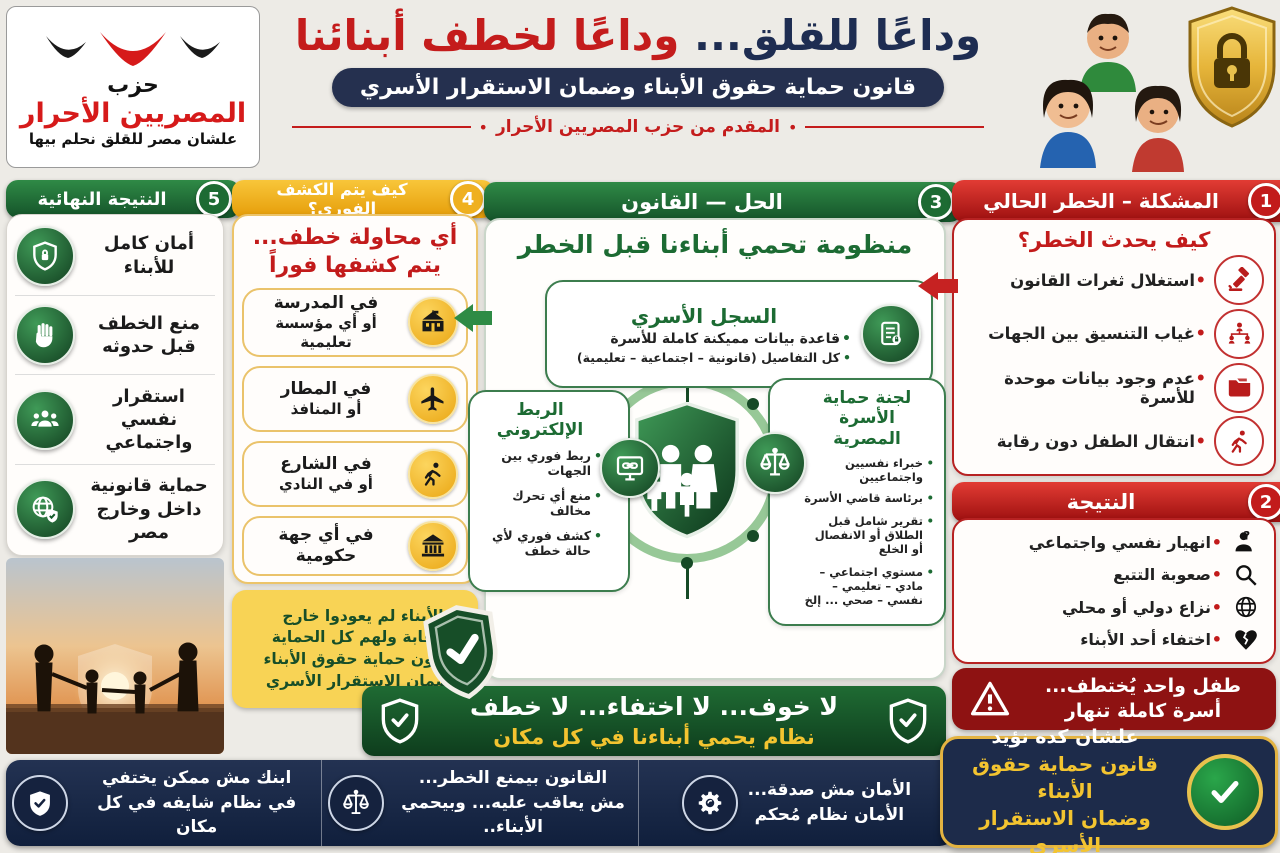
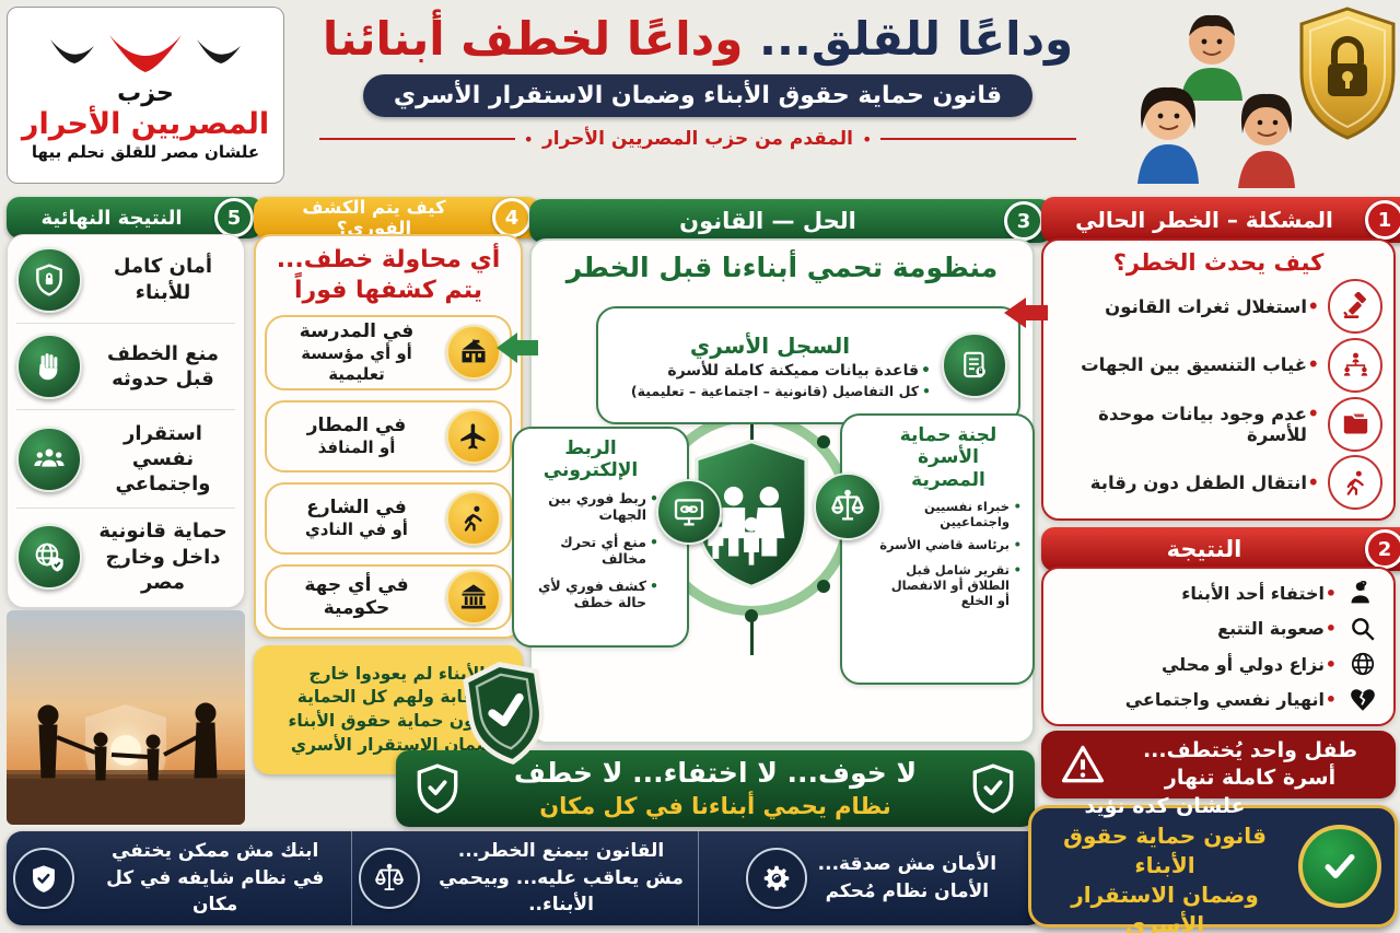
  حزب
  المصريين الأحرار
  علشان مصر للقلق نحلم بيها
  وداعًا للقلق... وداعًا لخطف أبنائنا
  قانون حماية حقوق الأبناء وضمان الاستقرار الأسري
  •
  المقدم من حزب المصريين الأحرار
  •
  5
  النتيجة النهائية
  أمان كامل
  للأبناء
  منع الخطف
  قبل حدوثه
  استقرار نفسي
  واجتماعي
  حماية قانونية
  داخل وخارج مصر
  4
  كيف يتم الكشف الفوري؟
  أي محاولة خطف...
  يتم كشفها فوراً
  في المدرسة
  أو أي مؤسسة تعليمية
  في المطار
  أو المنافذ
  في الشارع
  أو في النادي
  في أي جهة حكومية
  أبناء لم يعودوا خارجابة ولهم كل الحمايةن حماية حقوق الأبناءمان الاستقرار الأسري
  3
  الحل — القانون
  منظومة تحمي أبناءنا قبل الخطر
  السجل الأسري
  قاعدة بيانات مميكنة كاملة للأسرة
  كل التفاصيل (قانونية – اجتماعية – تعليمية)
  الربط الإلكتروني
  ربط فوري بين الجهات
  منع أي تحرك مخالف
  كشف فوري لأي حالة خطف
  لجنة حماية الأسرة
  المصرية
  خبراء نفسيين واجتماعيين
  برئاسة قاضي الأسرة
  تقرير شامل قبل الطلاق أو الانفصال أو الخلع
- مستوي اجتماعي – مادي – تعليمي – نفسي – صحي ... إلخ
  1
  المشكلة – الخطر الحالي
  كيف يحدث الخطر؟
  استغلال ثغرات القانون
  غياب التنسيق بين الجهات
  عدم وجود بيانات موحدة للأسرة
  انتقال الطفل دون رقابة
  2
  النتيجة
  ?
- انهيار نفسي واجتماعي
+ اختفاء أحد الأبناء
  صعوبة التتبع
  نزاع دولي أو محلي
- اختفاء أحد الأبناء
+ انهيار نفسي واجتماعي
  طفل واحد يُختطف...
  أسرة كاملة تنهار
  لا خوف... لا اختفاء... لا خطف
  نظام يحمي أبناءنا في كل مكان
  الأمان مش صدقة...
  الأمان نظام مُحكم
  القانون بيمنع الخطر...
  مش يعاقب عليه... وبيحمي الأبناء..
  ابنك مش ممكن يختفي
  في نظام شايفه في كل مكان
  علشان كده نؤيد
  قانون حماية حقوق الأبناء
  وضمان الاستقرار الأسري
